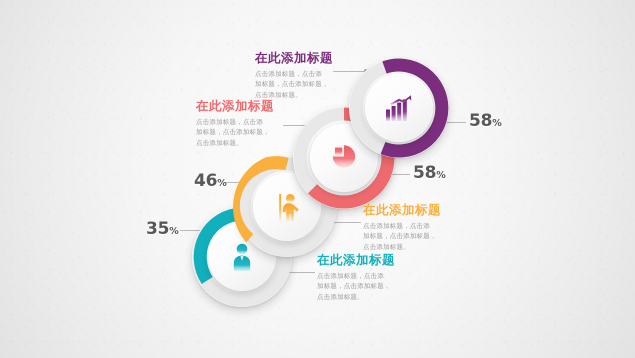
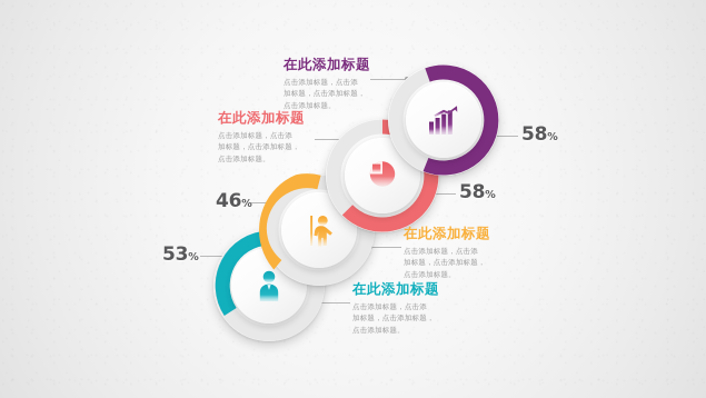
  在此添加标题
  点击添加标题，点击添
  加标题，点击添加标题，
  点击添加标题。
  在此添加标题
  点击添加标题，点击添
  加标题，点击添加标题，
  点击添加标题。
  在此添加标题
  点击添加标题，点击添
  加标题，点击添加标题，
  点击添加标题。
  在此添加标题
  点击添加标题，点击添
  加标题，点击添加标题，
  点击添加标题。
  58%
  58%
  46%
- 35%
+ 53%
